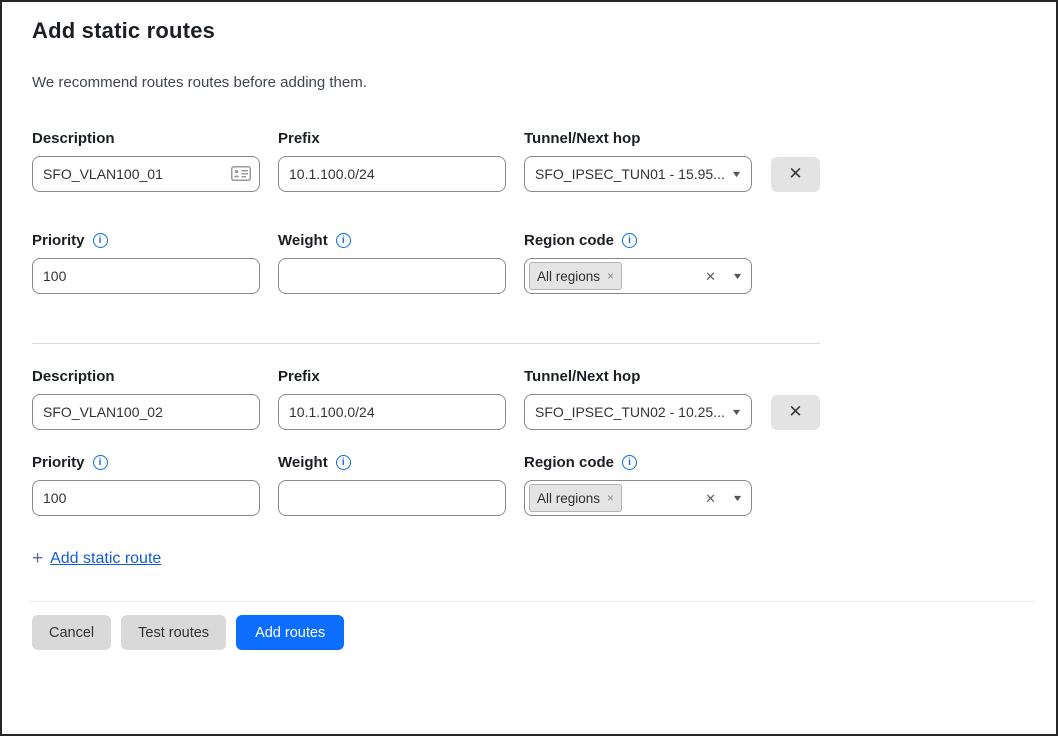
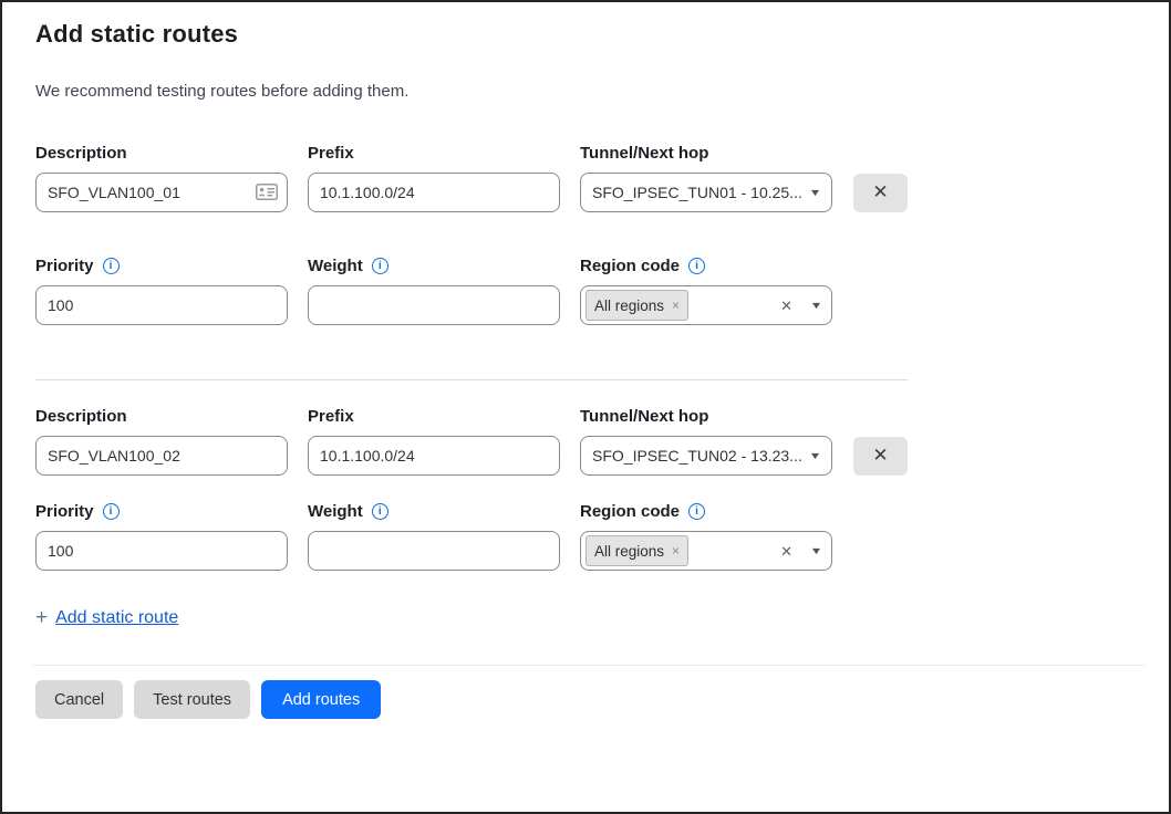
  Add static routes
- We recommend routes routes before adding them.
+ We recommend testing routes before adding them.
  Description
  Prefix
  Tunnel/Next hop
  SFO_VLAN100_01
  10.1.100.0/24
- SFO_IPSEC_TUN01 - 15.95...
+ SFO_IPSEC_TUN01 - 10.25...
  ▼
  ✕
  Priority
  i
  Weight
  i
  Region code
  i
  100
  All regions
  ×
  ✕
  ▼
  Description
  Prefix
  Tunnel/Next hop
  SFO_VLAN100_02
  10.1.100.0/24
- SFO_IPSEC_TUN02 - 10.25...
+ SFO_IPSEC_TUN02 - 13.23...
  ▼
  ✕
  Priority
  i
  Weight
  i
  Region code
  i
  100
  All regions
  ×
  ✕
  ▼
  +
  Add static route
  Cancel
  Test routes
  Add routes
